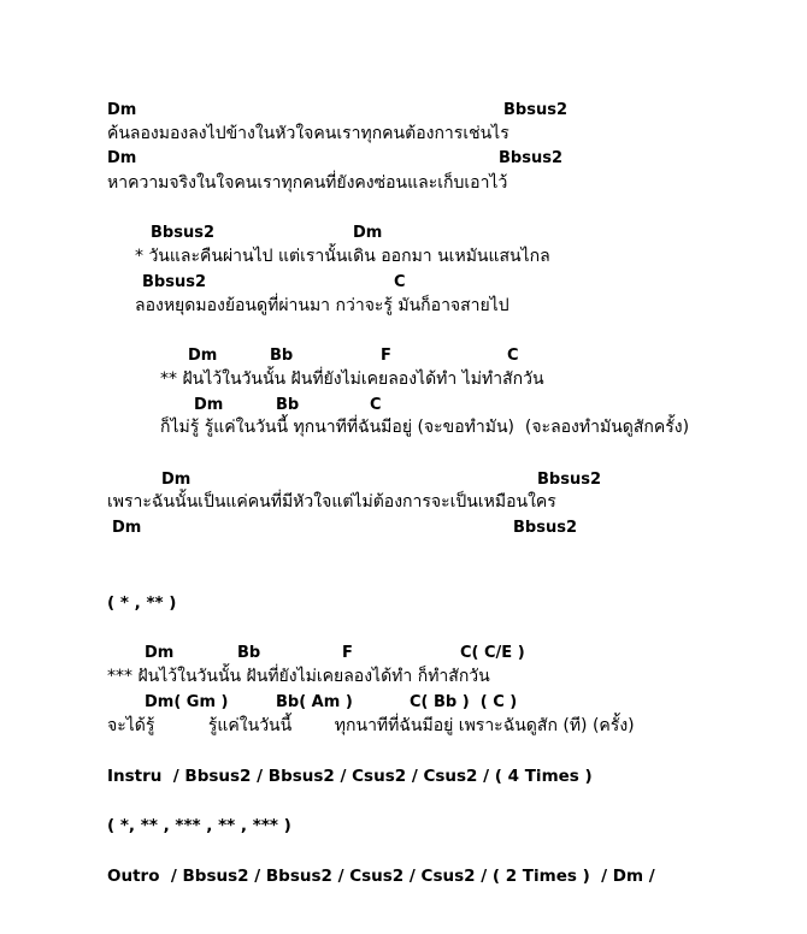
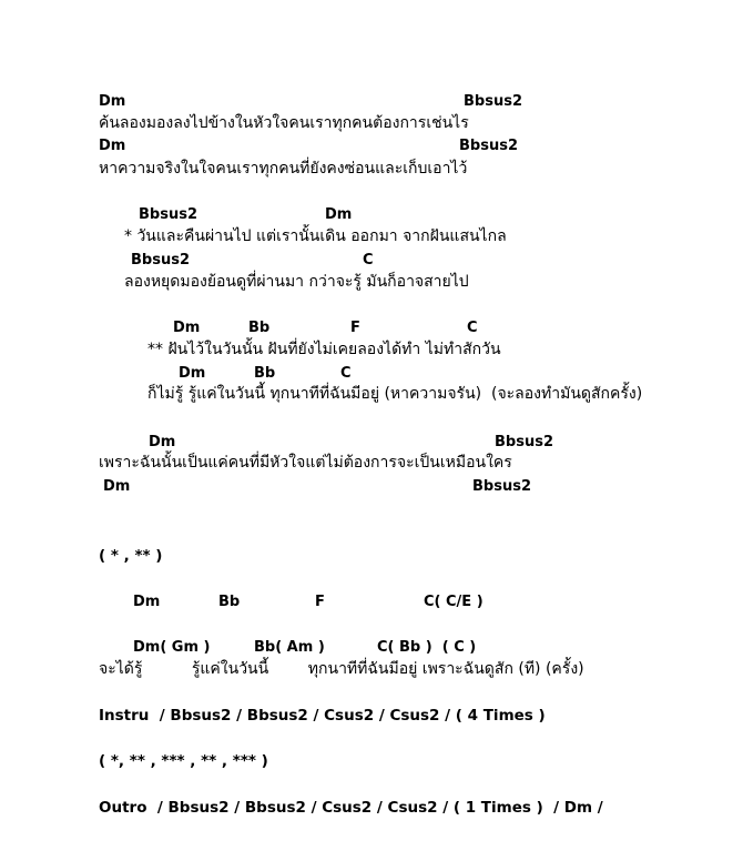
  Dm
  Bbsus2
  ค้นลองมองลงไปข้างในหัวใจคนเราทุกคนต้องการเช่นไร
  Dm
  Bbsus2
  หาความจริงในใจคนเราทุกคนที่ยังคงซ่อนและเก็บเอาไว้
  Bbsus2
  Dm
- * วันและคืนผ่านไป แต่เรานั้นเดิน ออกมา นเหมันแสนไกล
+ * วันและคืนผ่านไป แต่เรานั้นเดิน ออกมา จากฝันแสนไกล
  Bbsus2
  C
  ลองหยุดมองย้อนดูที่ผ่านมา กว่าจะรู้ มันก็อาจสายไป
  Dm
  Bb
  F
  C
  ** ฝันไว้ในวันนั้น ฝันที่ยังไม่เคยลองได้ทำ ไม่ทำสักวัน
  Dm
  Bb
  C
- ก็ไม่รู้ รู้แค่ในวันนี้ ทุกนาทีที่ฉันมีอยู่ (จะขอทำมัน) (จะลองทำมันดูสักครั้ง)
+ ก็ไม่รู้ รู้แค่ในวันนี้ ทุกนาทีที่ฉันมีอยู่ (หาความจรัน) (จะลองทำมันดูสักครั้ง)
  Dm
  Bbsus2
  เพราะฉันนั้นเป็นแค่คนที่มีหัวใจแต่ไม่ต้องการจะเป็นเหมือนใคร
  Dm
  Bbsus2
  ( * , ** )
  Dm
  Bb
  F
  C( C/E )
- *** ฝันไว้ในวันนั้น ฝันที่ยังไม่เคยลองได้ทำ ก็ทำสักวัน
  Dm( Gm )
  Bb( Am )
  C( Bb ) ( C )
  จะได้รู้ รู้แค่ในวันนี้ ทุกนาทีที่ฉันมีอยู่ เพราะฉันดูสัก (ที) (ครั้ง)
  Instru / Bbsus2 / Bbsus2 / Csus2 / Csus2 / ( 4 Times )
  ( *, ** , *** , ** , *** )
- Outro / Bbsus2 / Bbsus2 / Csus2 / Csus2 / ( 2 Times ) / Dm /
+ Outro / Bbsus2 / Bbsus2 / Csus2 / Csus2 / ( 1 Times ) / Dm /
